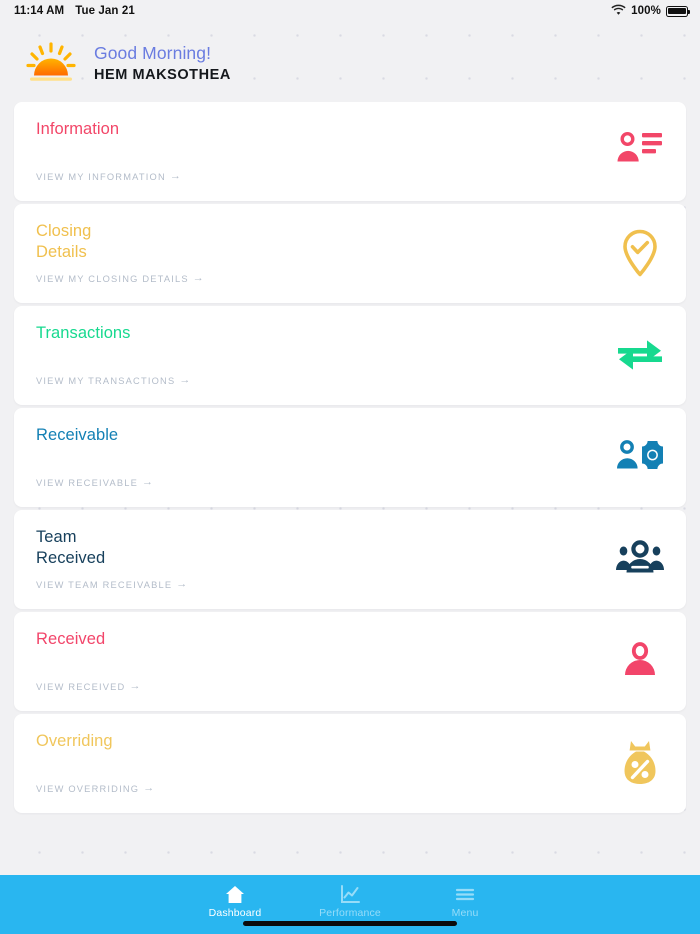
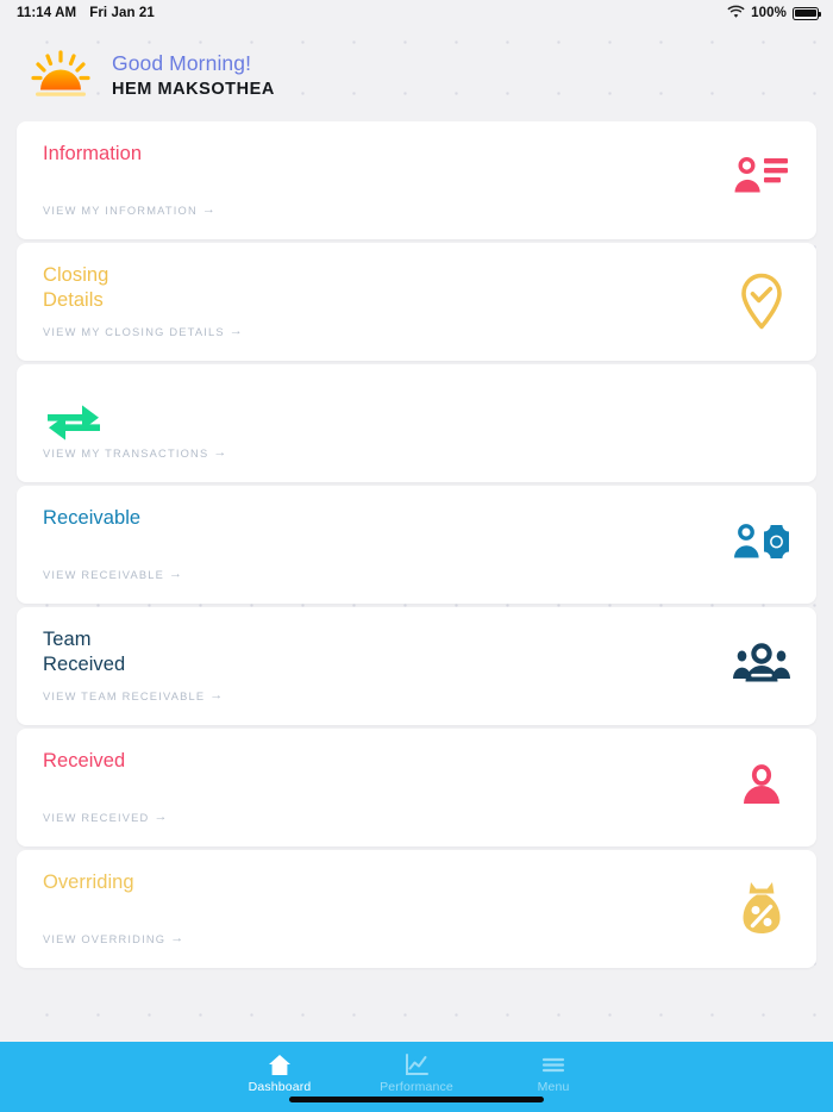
  11:14 AM
- Tue Jan 21
+ Fri Jan 21
  100%
  Good Morning!
  HEM MAKSOTHEA
  Information
  VIEW MY INFORMATION
  →
  Closing
  Details
  VIEW MY CLOSING DETAILS
  →
- Transactions
  VIEW MY TRANSACTIONS
  →
  Receivable
  VIEW RECEIVABLE
  →
  Team
  Received
  VIEW TEAM RECEIVABLE
  →
  Received
  VIEW RECEIVED
  →
  Overriding
  VIEW OVERRIDING
  →
  Dashboard
  Performance
  Menu
